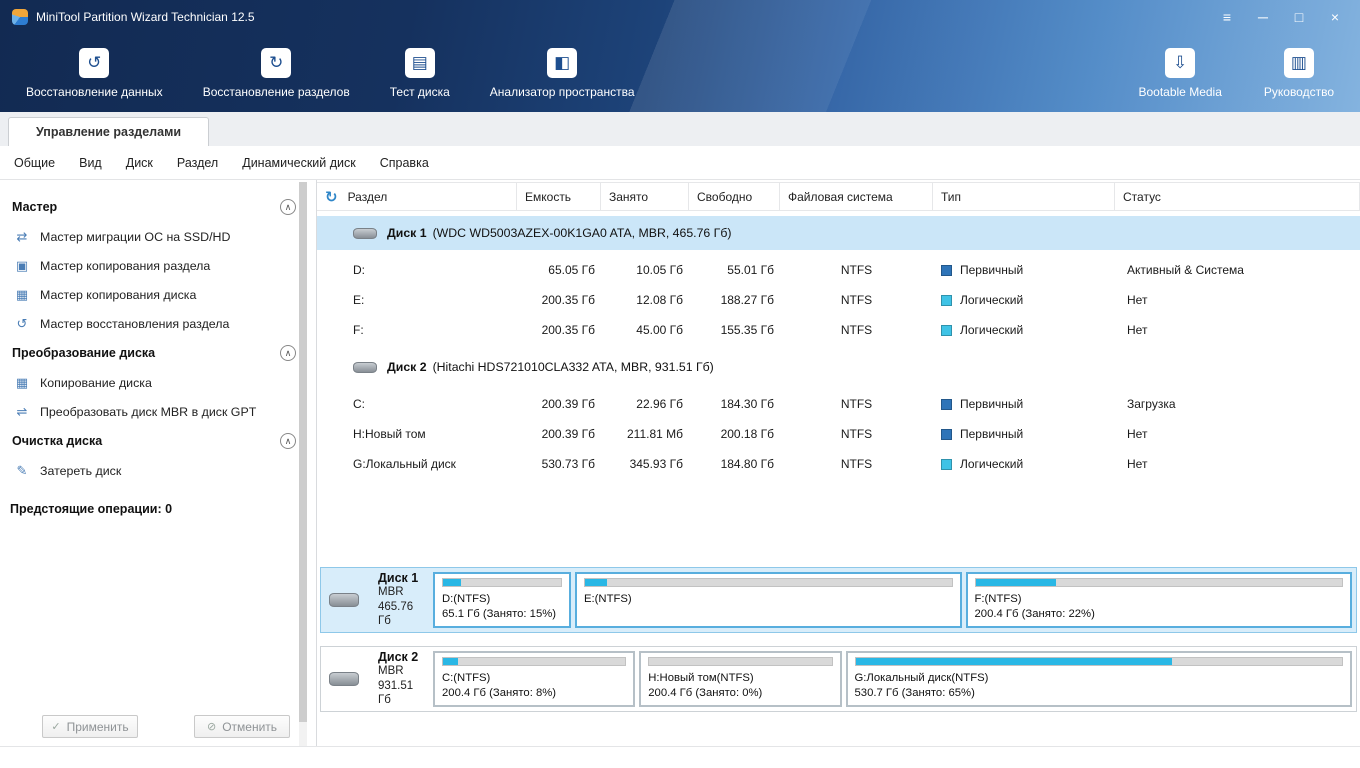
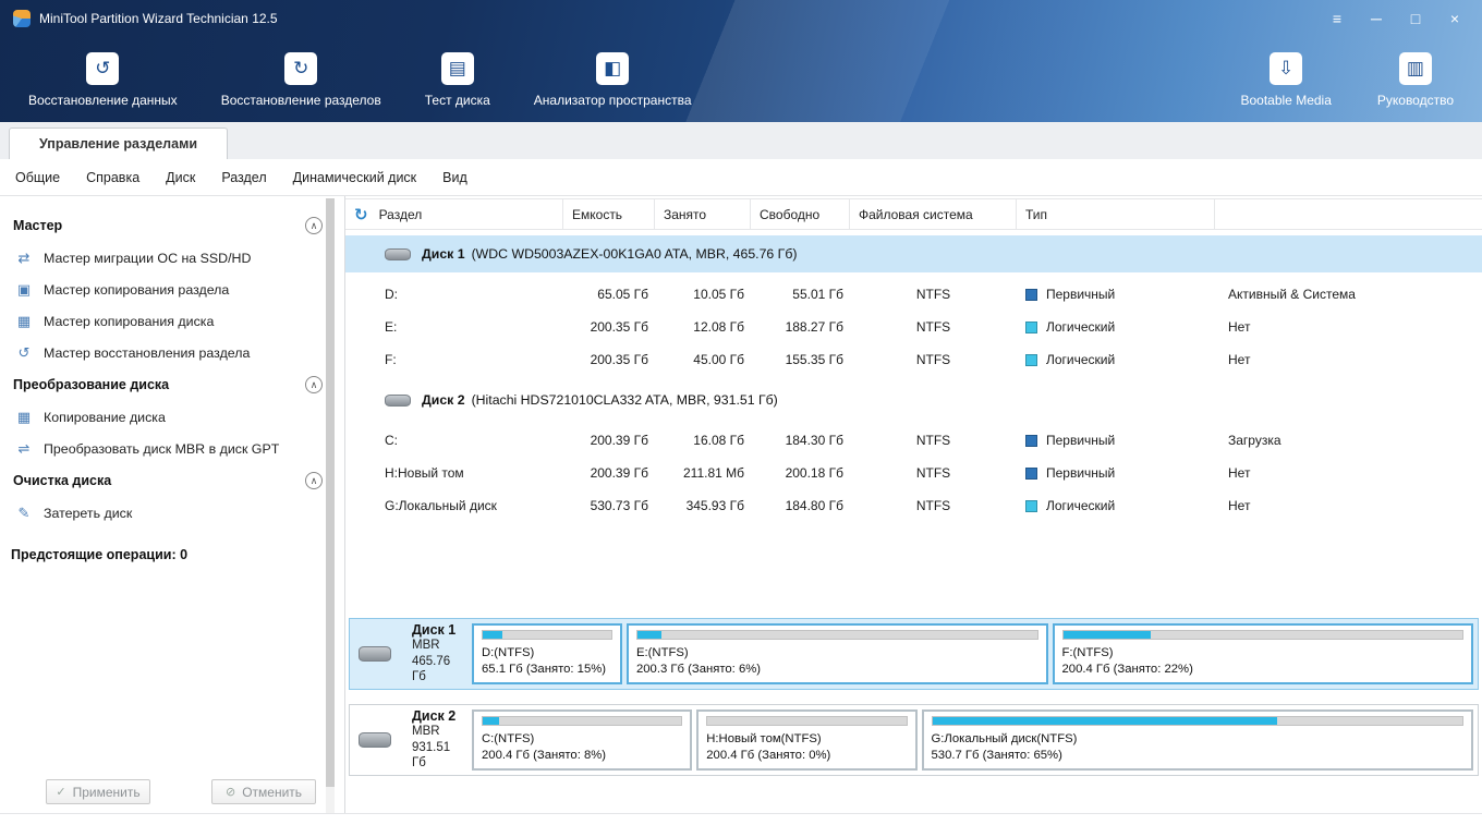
  MiniTool Partition Wizard Technician 12.5
  ≡
  ─
  □
  ×
  ↺
  Восстановление данных
  ↻
  Восстановление разделов
  ▤
  Тест диска
  ◧
  Анализатор пространства
  ⇩
  Bootable Media
  ▥
  Руководство
  Управление разделами
  Общие
- Вид
+ Справка
  Диск
  Раздел
  Динамический диск
- Справка
+ Вид
  Мастер
  ∧
  ⇄
  Мастер миграции ОС на SSD/HD
  ▣
  Мастер копирования раздела
  ▦
  Мастер копирования диска
  ↺
  Мастер восстановления раздела
  Преобразование диска
  ∧
  ▦
  Копирование диска
  ⇌
  Преобразовать диск MBR в диск GPT
  Очистка диска
  ∧
  ✎
  Затереть диск
  Предстоящие операции: 0
  ✓
  Применить
  ⊘
  Отменить
  ↻
  Раздел
  Емкость
  Занято
  Свободно
  Файловая система
  Тип
- Статус
  Диск 1
  (WDC WD5003AZEX-00K1GA0 ATA, MBR, 465.76 Гб)
  D:
  65.05 Гб
  10.05 Гб
  55.01 Гб
  NTFS
  Первичный
  Активный & Система
  E:
  200.35 Гб
  12.08 Гб
  188.27 Гб
  NTFS
  Логический
  Нет
  F:
  200.35 Гб
  45.00 Гб
  155.35 Гб
  NTFS
  Логический
  Нет
  Диск 2
  (Hitachi HDS721010CLA332 ATA, MBR, 931.51 Гб)
  C:
  200.39 Гб
- 22.96 Гб
+ 16.08 Гб
  184.30 Гб
  NTFS
  Первичный
  Загрузка
  H:Новый том
  200.39 Гб
  211.81 Мб
  200.18 Гб
  NTFS
  Первичный
  Нет
  G:Локальный диск
  530.73 Гб
  345.93 Гб
  184.80 Гб
  NTFS
  Логический
  Нет
  Диск 1
  MBR
  465.76 Гб
  D:(NTFS)
  65.1 Гб (Занято: 15%)
  E:(NTFS)
+ 200.3 Гб (Занято: 6%)
  F:(NTFS)
  200.4 Гб (Занято: 22%)
  Диск 2
  MBR
  931.51 Гб
  C:(NTFS)
  200.4 Гб (Занято: 8%)
  H:Новый том(NTFS)
  200.4 Гб (Занято: 0%)
  G:Локальный диск(NTFS)
  530.7 Гб (Занято: 65%)
